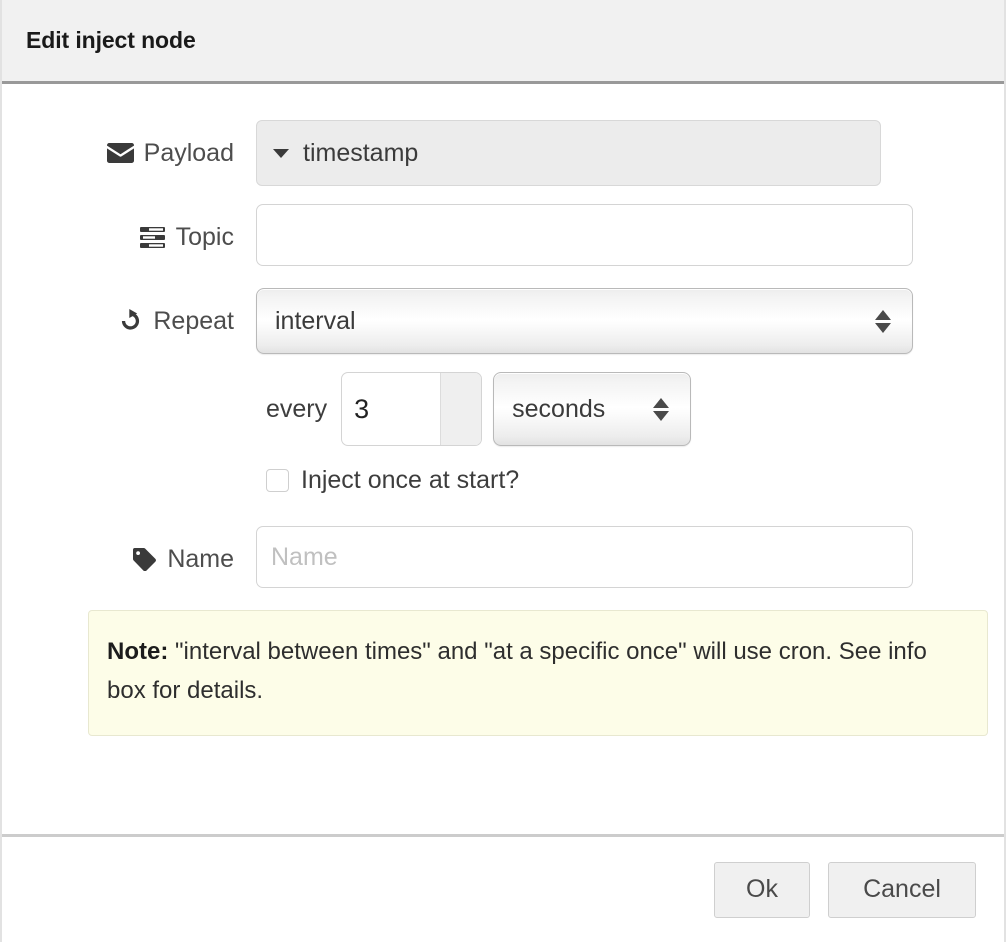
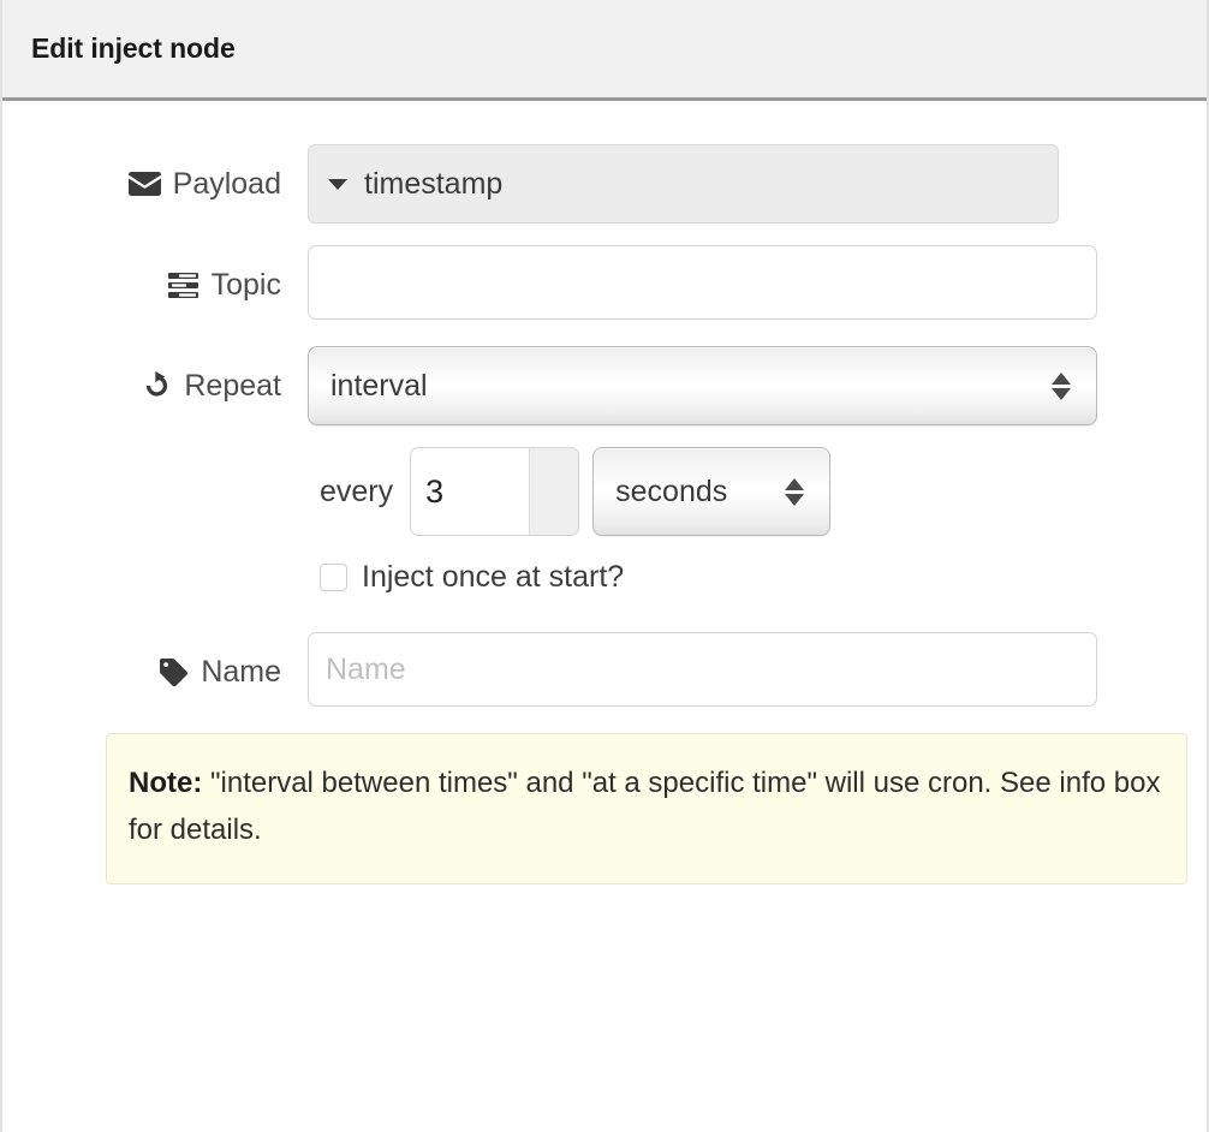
  Edit inject node
  Payload
  timestamp
  Topic
  Repeat
  interval
  every
  3
  seconds
  Inject once at start?
  Name
  Name
- Note: "interval between times" and "at a specific once" will use cron. See info box for details.
+ Note: "interval between times" and "at a specific time" will use cron. See info box for details.
- Ok
- Cancel
